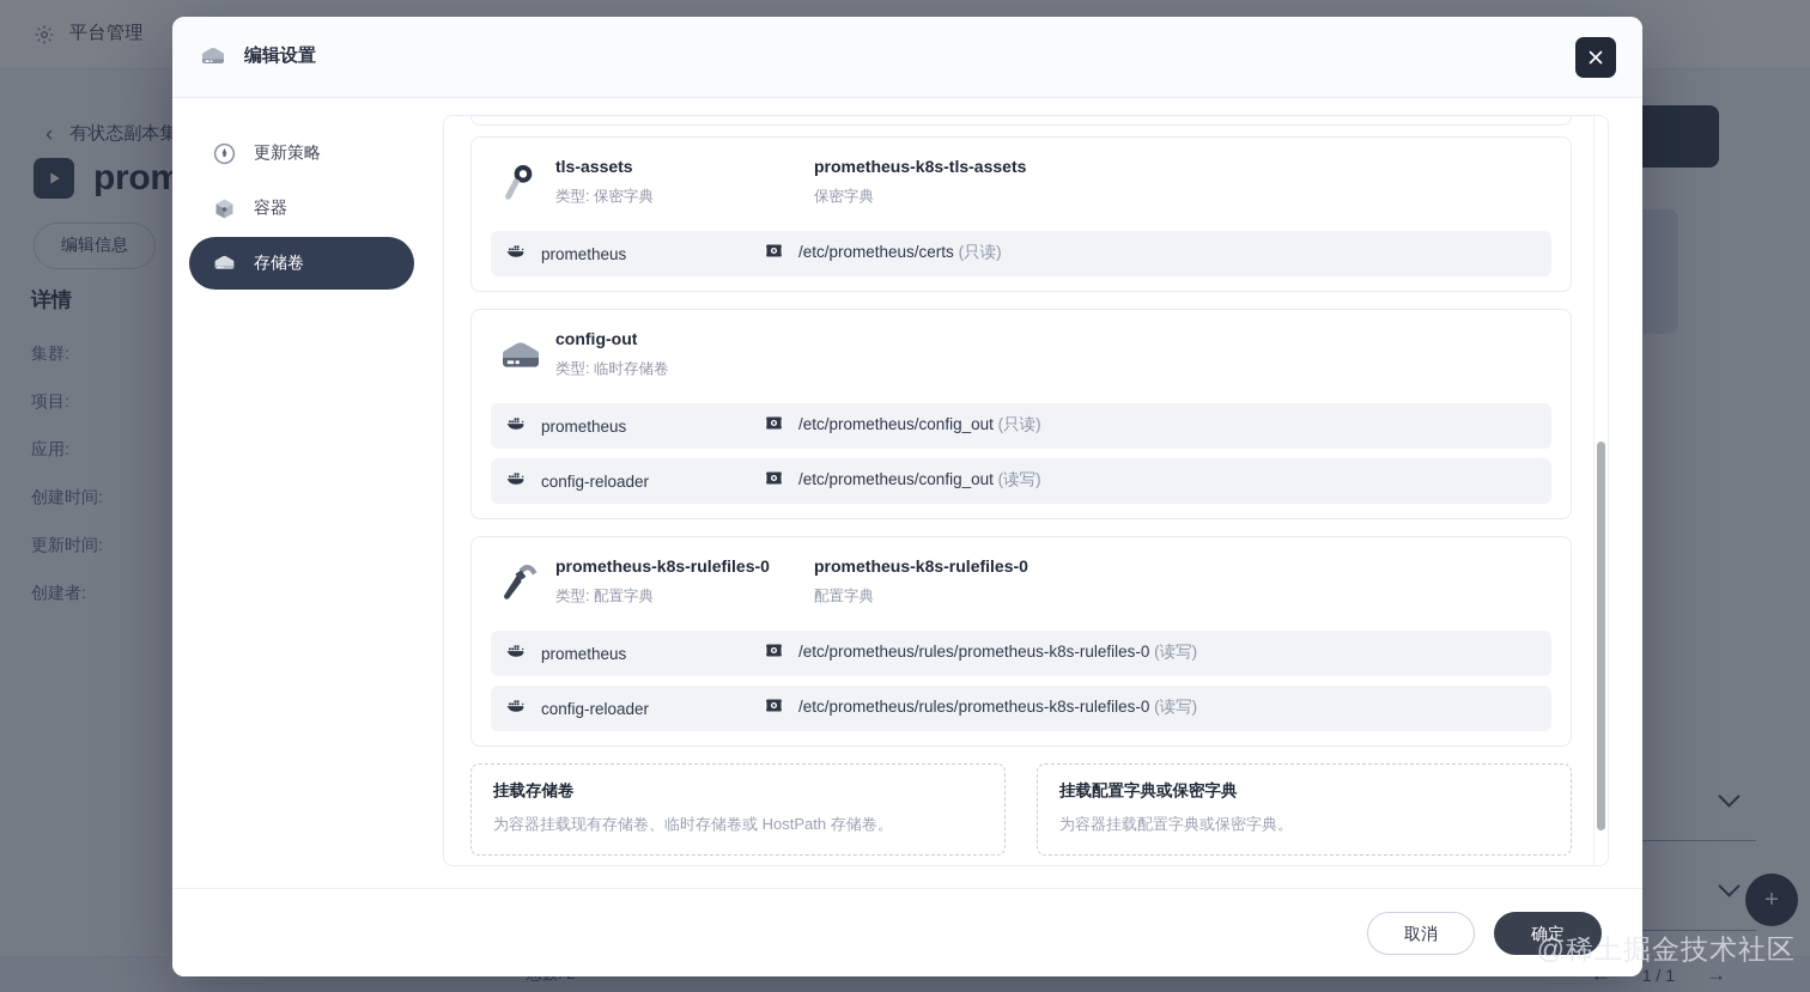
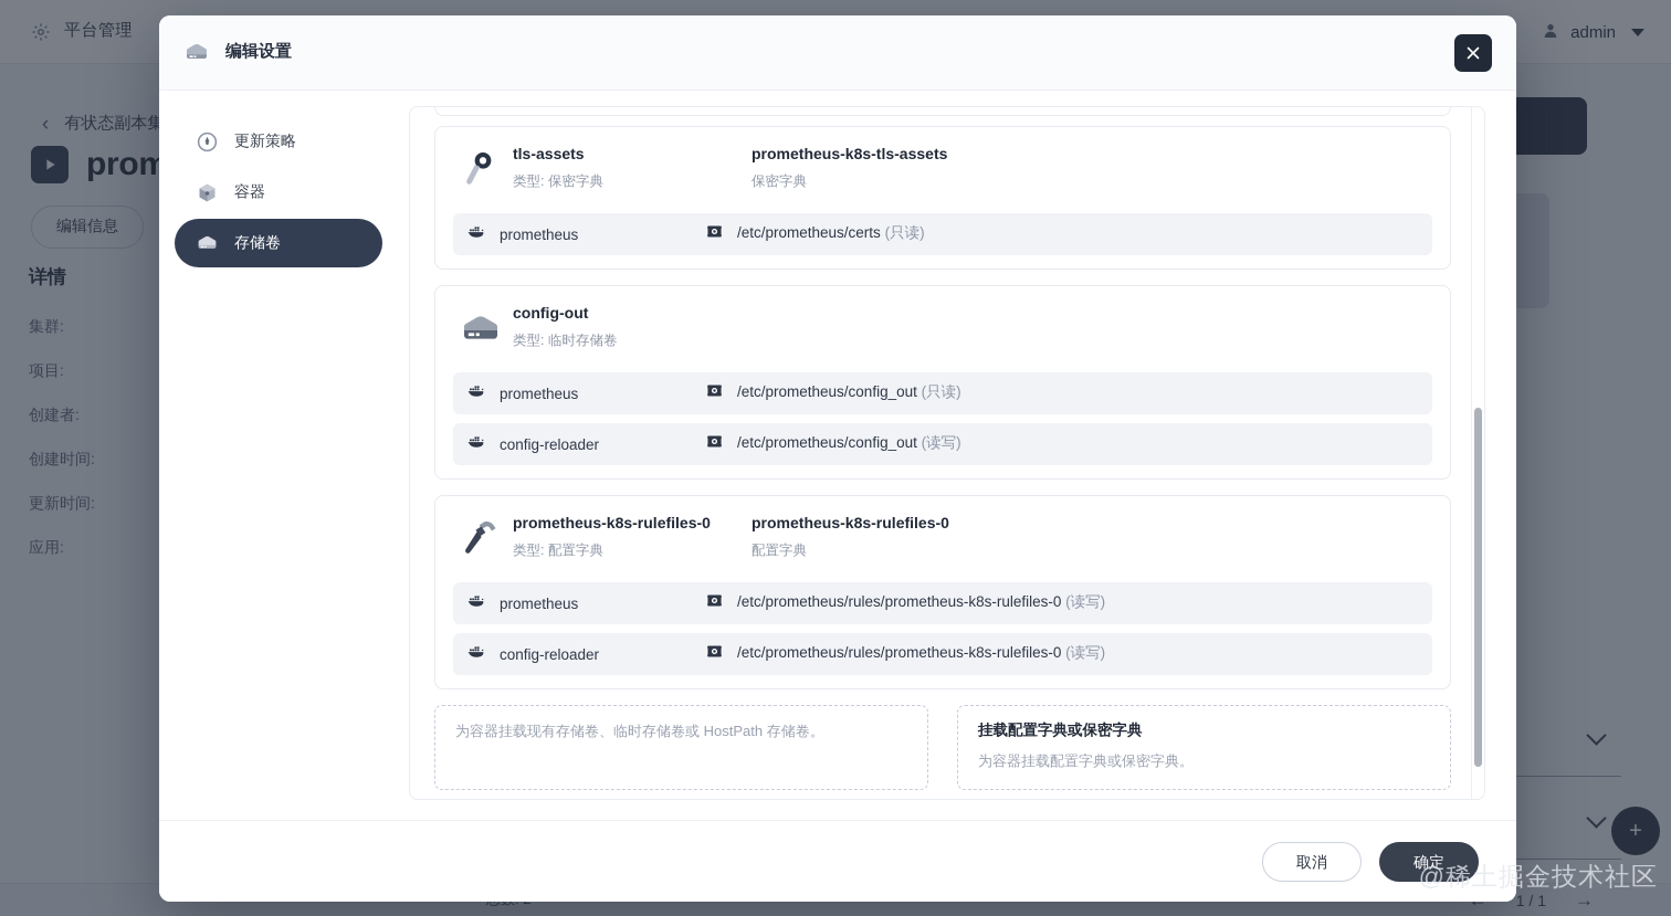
  平台管理
+ admin
  ‹
  有状态副本集
  编辑信息
  详情
  集群:
  项目:
- 应用:
+ 创建者:
  创建时间:
  更新时间:
- 创建者:
+ 应用:
  +
  1 / 1
  →
  编辑设置
  更新策略
  容器
  存储卷
  tls-assets
  类型: 保密字典
  prometheus-k8s-tls-assets
  保密字典
  prometheus
  /etc/prometheus/certs (只读)
  config-out
  类型: 临时存储卷
  prometheus
  /etc/prometheus/config_out (只读)
  config-reloader
  /etc/prometheus/config_out (读写)
  prometheus-k8s-rulefiles-0
  类型: 配置字典
  prometheus-k8s-rulefiles-0
  配置字典
  prometheus
  /etc/prometheus/rules/prometheus-k8s-rulefiles-0 (读写)
  config-reloader
  /etc/prometheus/rules/prometheus-k8s-rulefiles-0 (读写)
- 挂载存储卷
  为容器挂载现有存储卷、临时存储卷或 HostPath 存储卷。
  挂载配置字典或保密字典
  为容器挂载配置字典或保密字典。
  取消
  确定
  @稀土掘金技术社区
